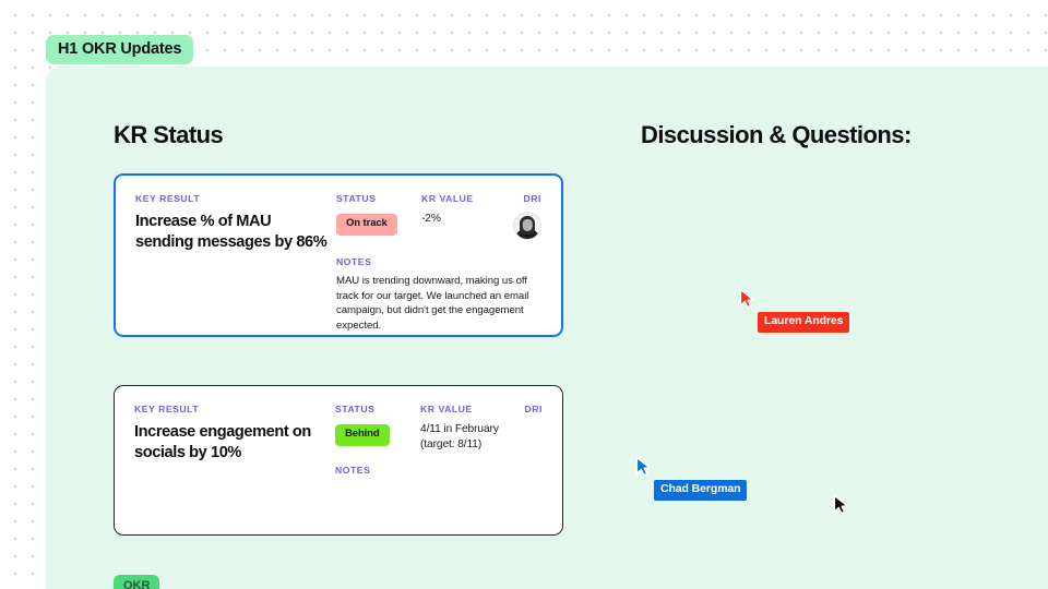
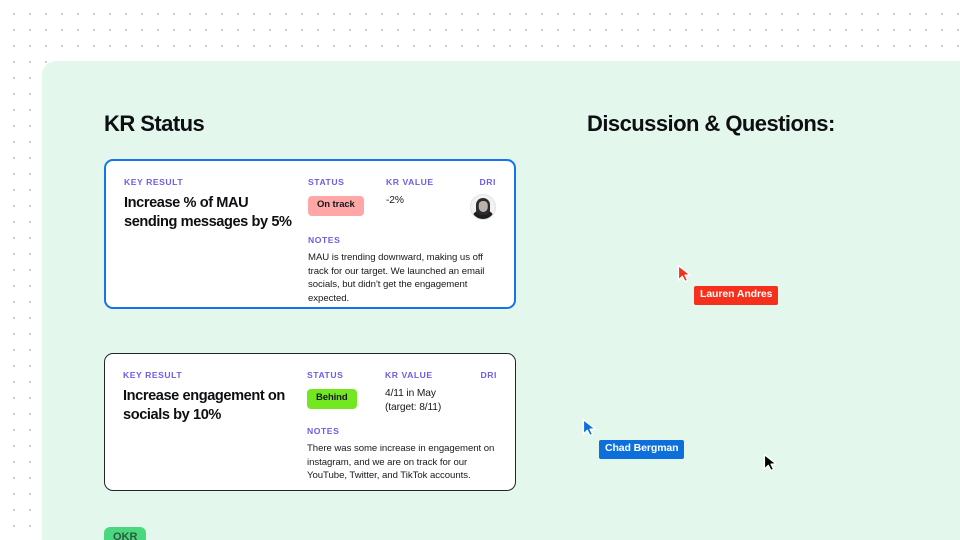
- H1 OKR Updates
  KR Status
  Discussion & Questions:
  KEY RESULT
- Increase % of MAU sending messages by 86%
+ Increase % of MAU sending messages by 5%
  STATUS
  On track
  KR VALUE
  -2%
  DRI
  NOTES
- MAU is trending downward, making us off track for our target. We launched an email campaign, but didn't get the engagement expected.
+ MAU is trending downward, making us off track for our target. We launched an email socials, but didn't get the engagement expected.
  KEY RESULT
  Increase engagement on socials by 10%
  STATUS
  Behind
  KR VALUE
- 4/11 in February (target: 8/11)
+ 4/11 in May (target: 8/11)
  DRI
  NOTES
+ There was some increase in engagement on instagram, and we are on track for our YouTube, Twitter, and TikTok accounts.
  OKR
  Lauren Andres
  Chad Bergman
